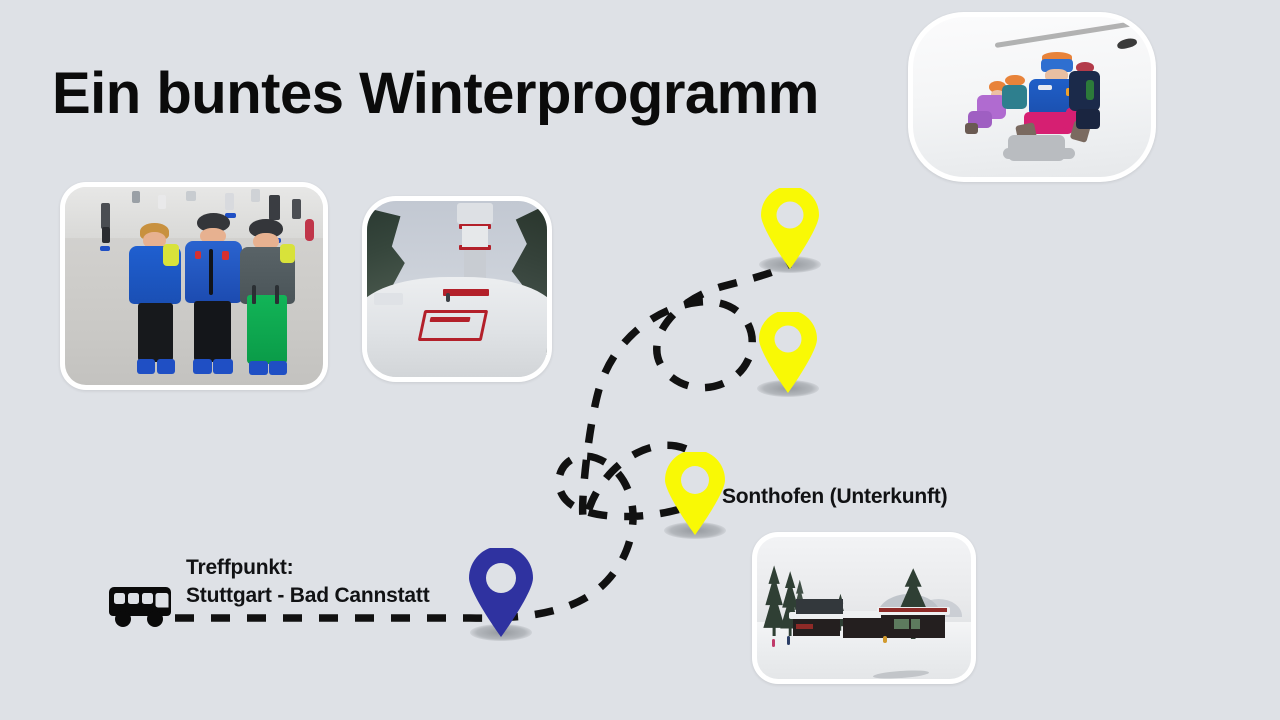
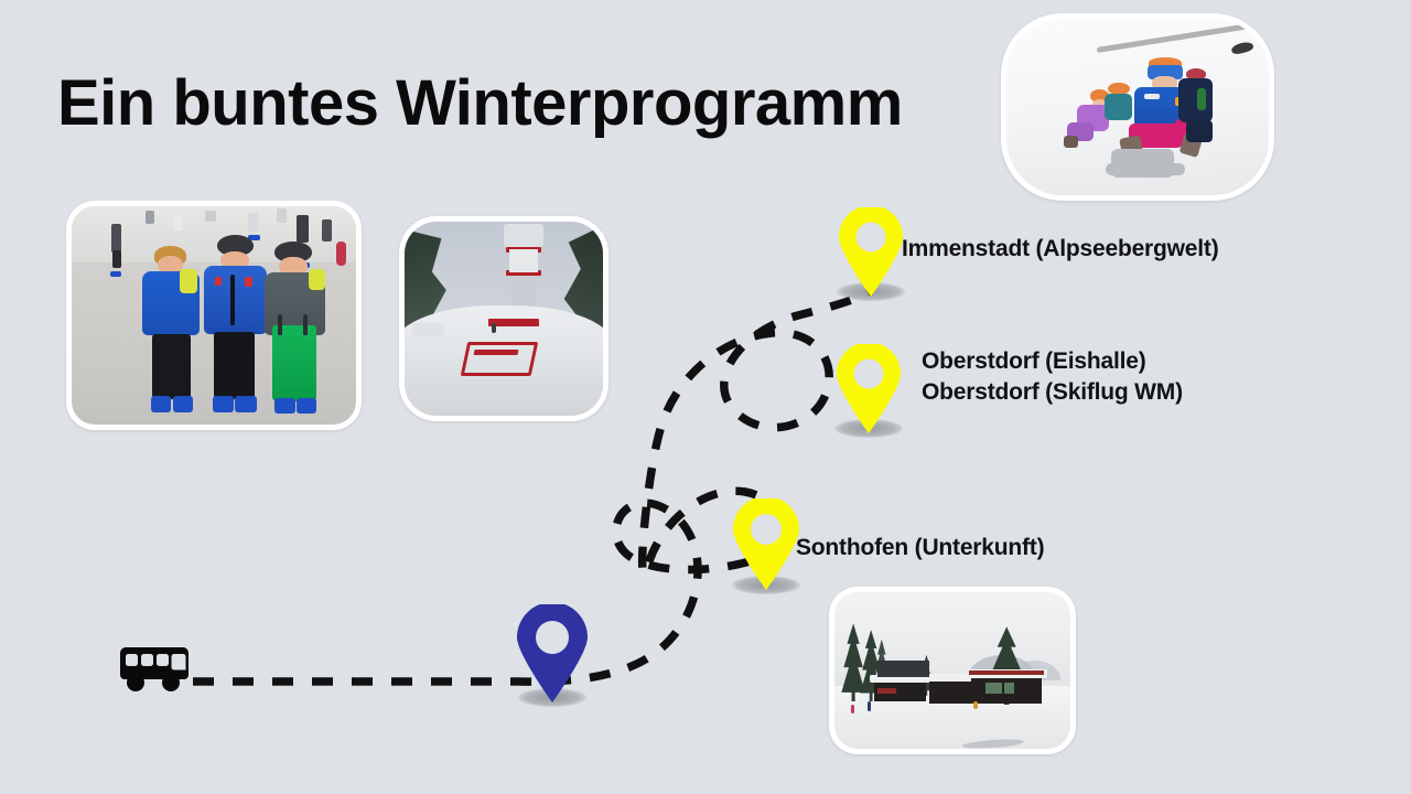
  Ein buntes Winterprogramm
+ Immenstadt (Alpseebergwelt)
+ Oberstdorf (Eishalle)
+ Oberstdorf (Skiflug WM)
  Sonthofen (Unterkunft)
- Treffpunkt:
- Stuttgart - Bad Cannstatt
